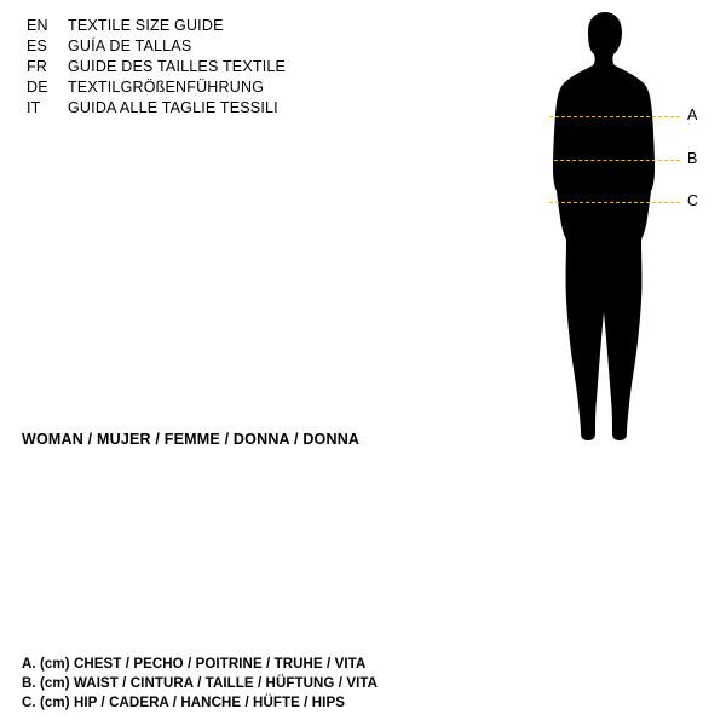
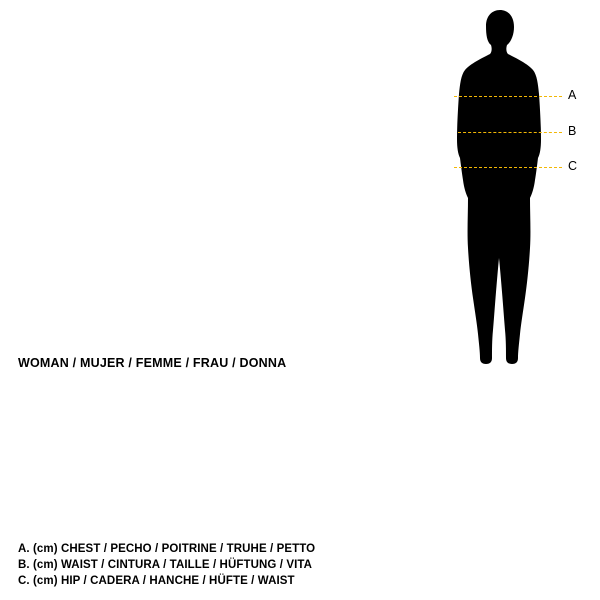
- EN
- TEXTILE SIZE GUIDE
- ES
- GUÍA DE TALLAS
- FR
- GUIDE DES TAILLES TEXTILE
- DE
- TEXTILGRÖßENFÜHRUNG
- IT
- GUIDA ALLE TAGLIE TESSILI
  A
  B
  C
- WOMAN / MUJER / FEMME / DONNA / DONNA
+ WOMAN / MUJER / FEMME / FRAU / DONNA
- A. (cm) CHEST / PECHO / POITRINE / TRUHE / VITA
+ A. (cm) CHEST / PECHO / POITRINE / TRUHE / PETTO
  B. (cm) WAIST / CINTURA / TAILLE / HÜFTUNG / VITA
- C. (cm) HIP / CADERA / HANCHE / HÜFTE / HIPS
+ C. (cm) HIP / CADERA / HANCHE / HÜFTE / WAIST
